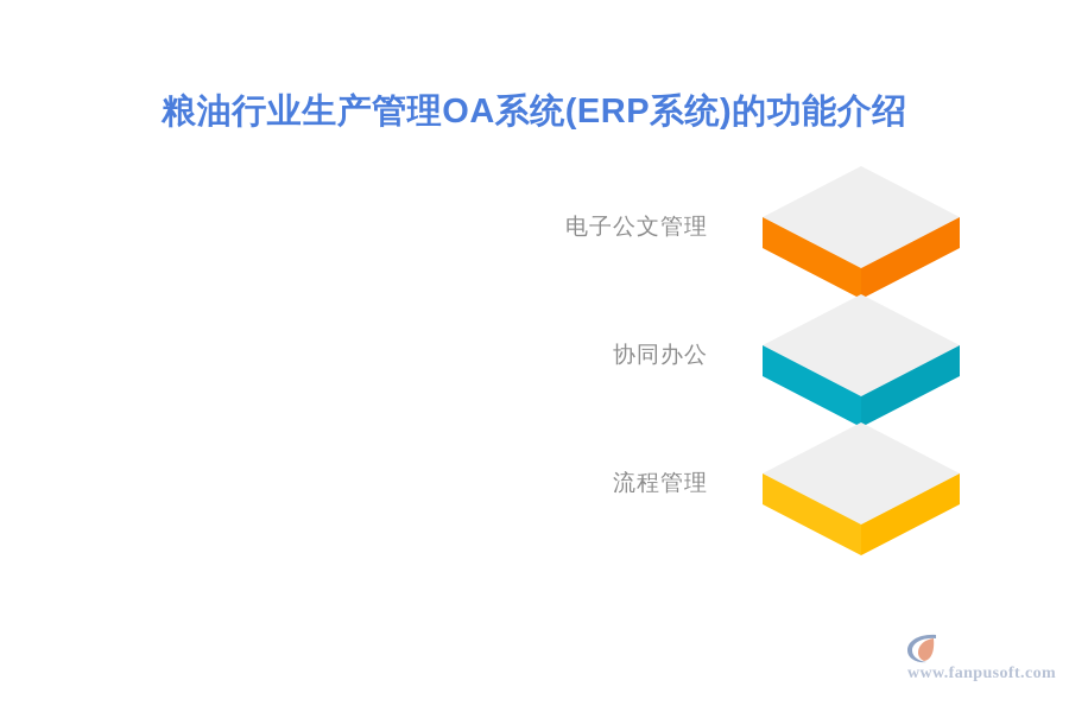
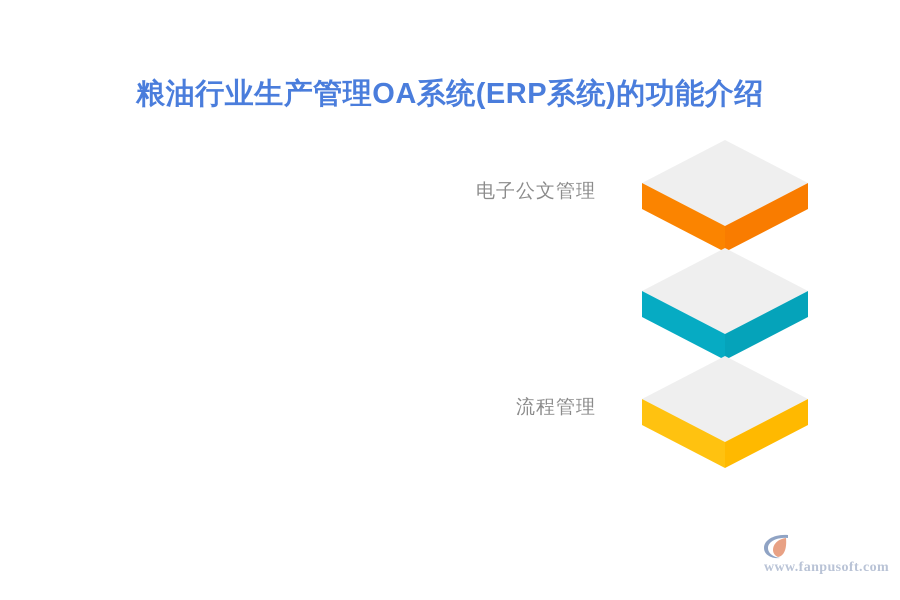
  粮油行业生产管理OA系统(ERP系统)的功能介绍
  电子公文管理
- 协同办公
  流程管理
  www.fanpusoft.com
